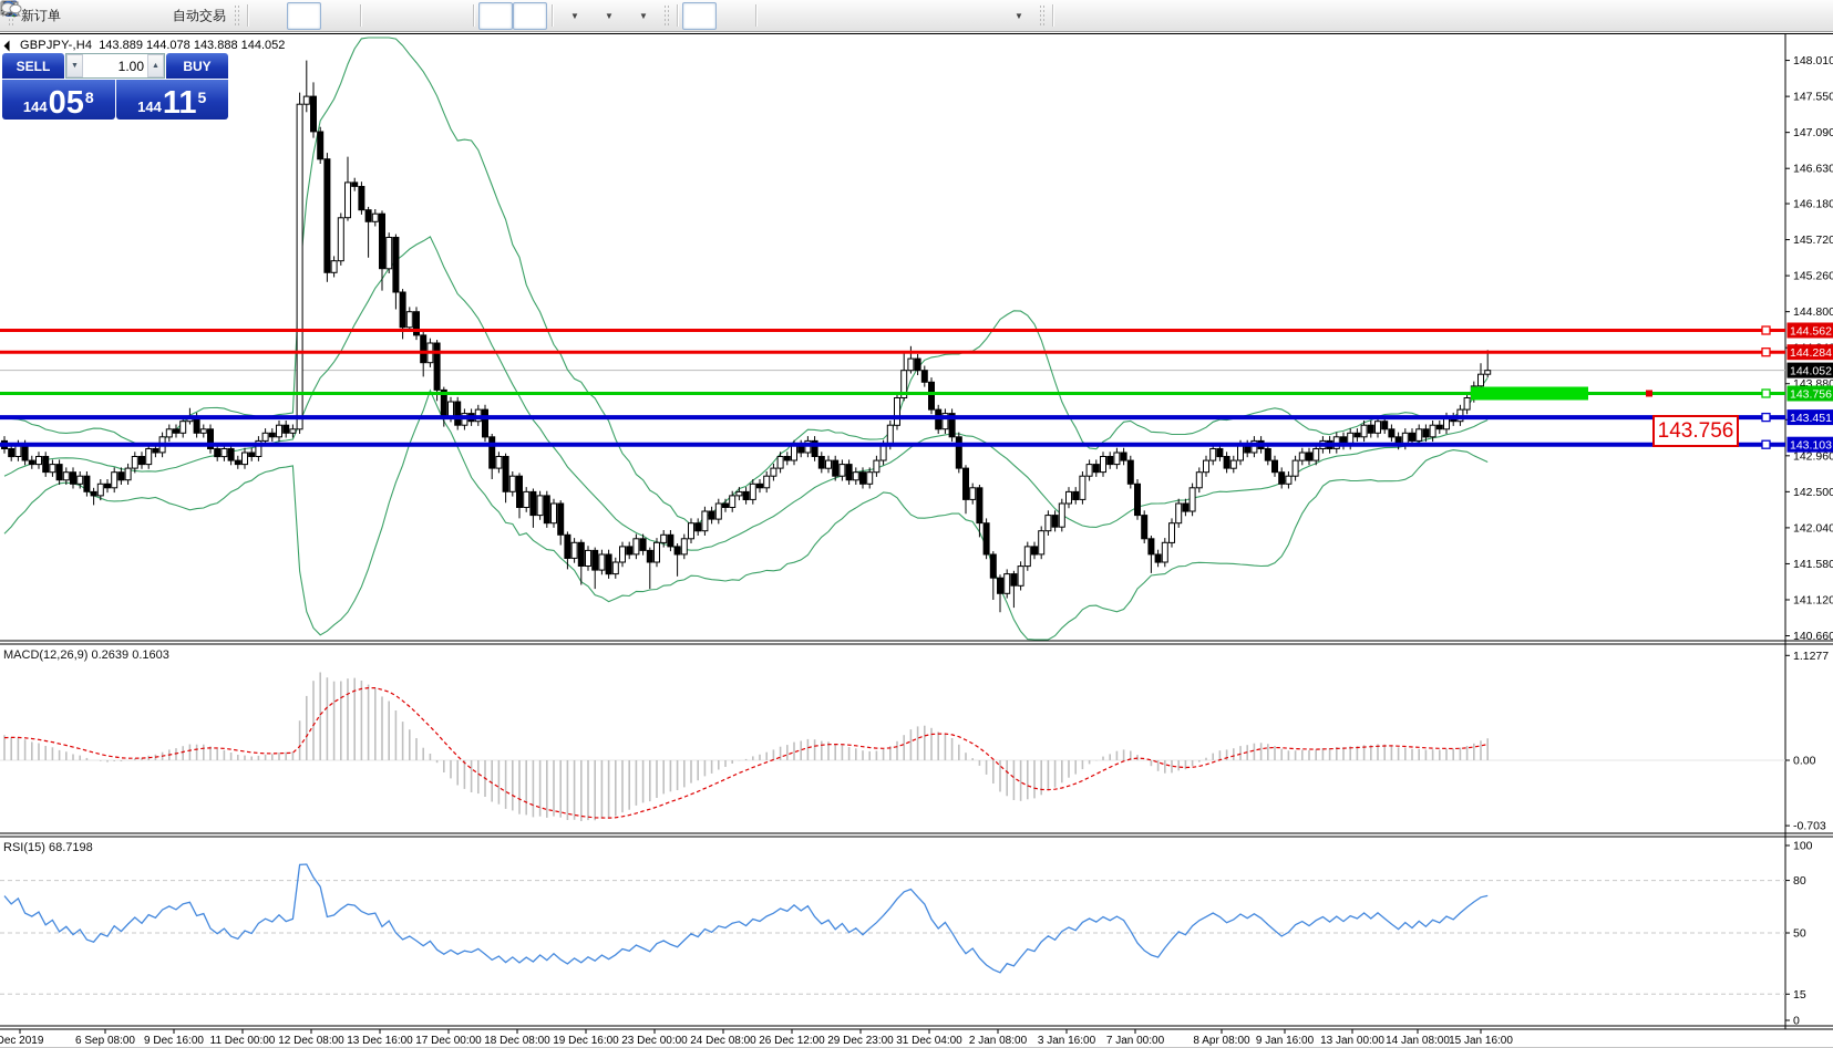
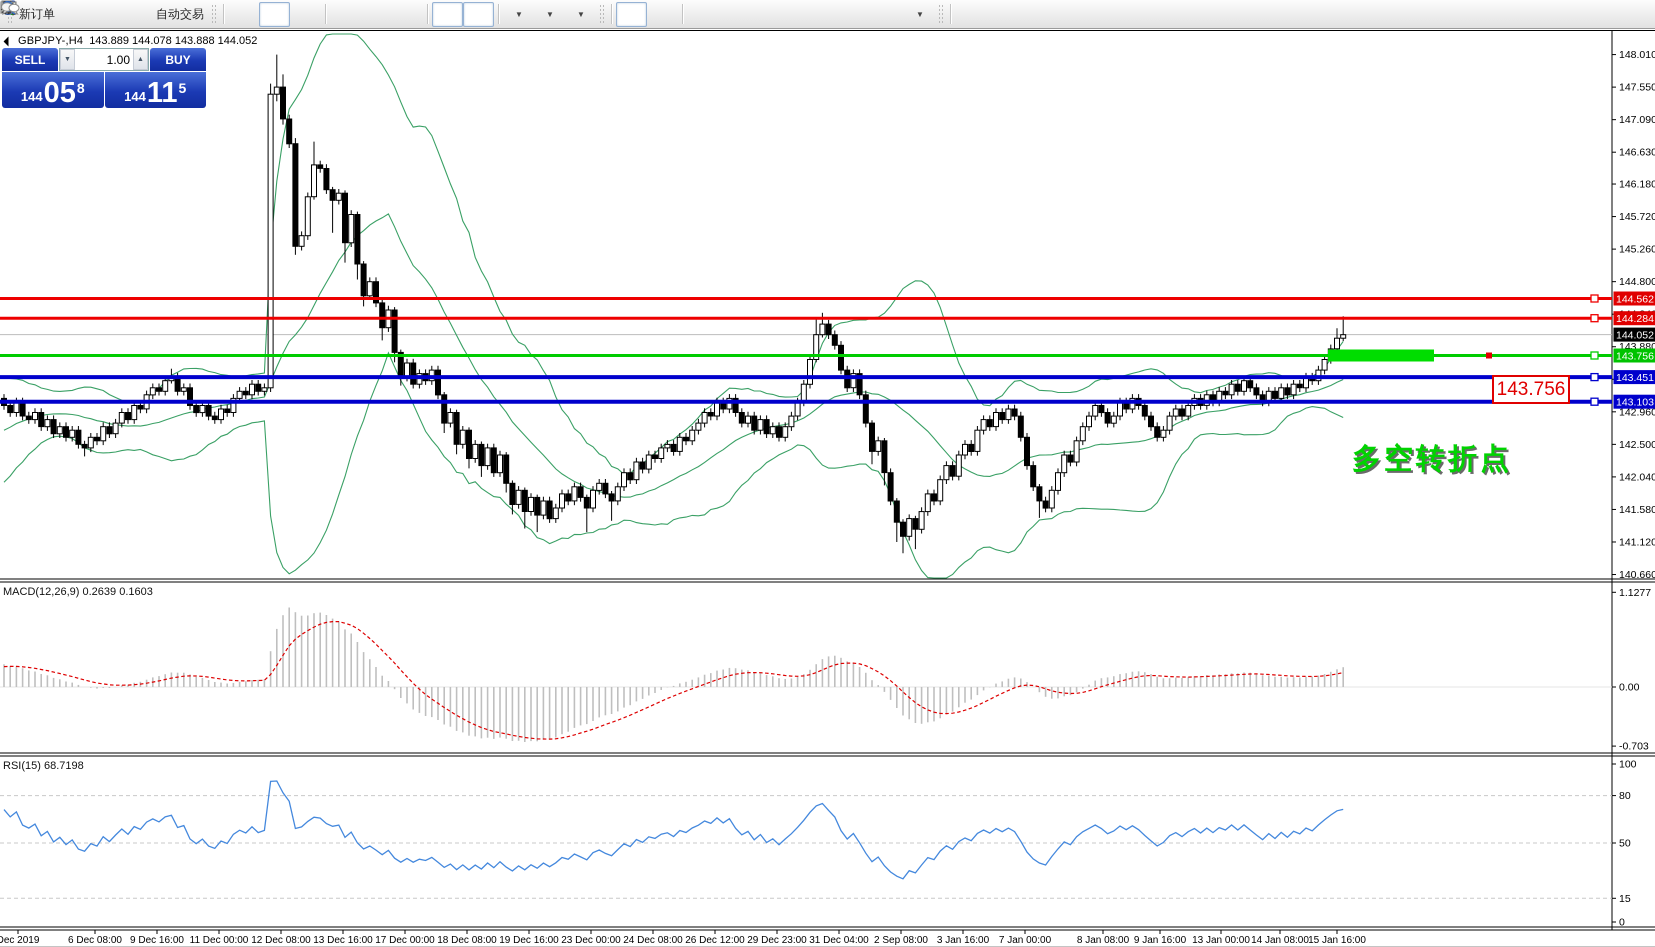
  新订单
  自动交易
  ▼
  ▼
  ▼
  ▼
  148.010
  147.550
  147.090
  146.630
  146.180
  145.720
  145.260
  144.800
  143.880
  142.960
  142.500
  142.040
  141.580
  141.120
  140.660
  144.562
  144.284
  144.052
  143.756
  143.451
  143.103
  1.1277
  0.00
  -0.703
  100
  80
  50
  15
  0
  Dec 2019
- 6 Sep 08:00
+ 6 Dec 08:00
  9 Dec 16:00
  11 Dec 00:00
  12 Dec 08:00
  13 Dec 16:00
  17 Dec 00:00
  18 Dec 08:00
  19 Dec 16:00
  23 Dec 00:00
  24 Dec 08:00
  26 Dec 12:00
  29 Dec 23:00
  31 Dec 04:00
- 2 Jan 08:00
+ 2 Sep 08:00
  3 Jan 16:00
  7 Jan 00:00
- 8 Apr 08:00
+ 8 Jan 08:00
  9 Jan 16:00
  13 Jan 00:00
  14 Jan 08:00
  15 Jan 16:00
  GBPJPY-,H4
  143.889 144.078 143.888 144.052
  SELL
  1.00
  BUY
  144
  05
  8
  144
  11
  5
  MACD(12,26,9) 0.2639 0.1603
  RSI(15) 68.7198
+ 多空转折点
  143.756
